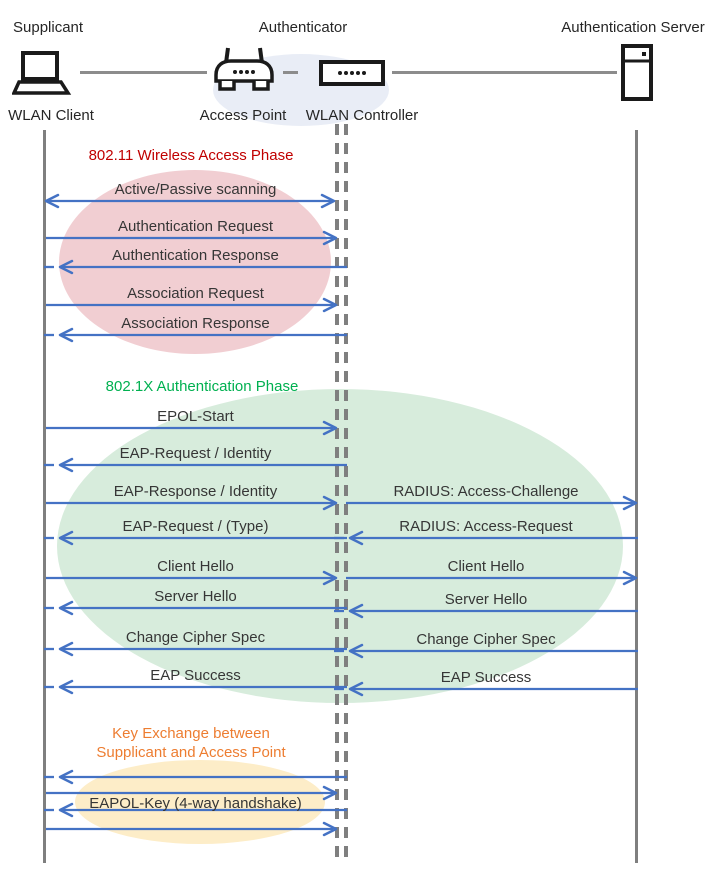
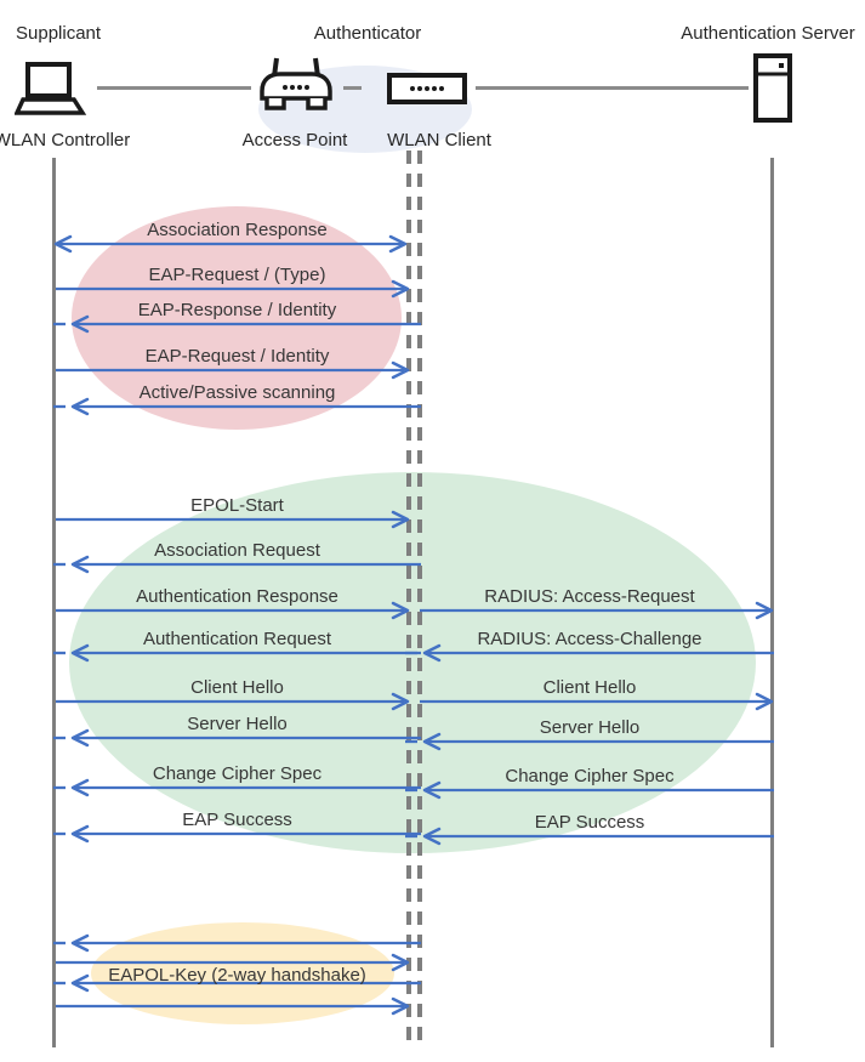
  Supplicant
  Authenticator
  Authentication Server
- WLAN Client
+ WLAN Controller
  Access Point
- WLAN Controller
+ WLAN Client
- 802.11 Wireless Access Phase
- 802.1X Authentication Phase
- Key Exchange between
- Supplicant and Access Point
- Active/Passive scanning
+ Association Response
- Authentication Request
+ EAP-Request / (Type)
- Authentication Response
+ EAP-Response / Identity
- Association Request
+ EAP-Request / Identity
- Association Response
+ Active/Passive scanning
  EPOL-Start
- EAP-Request / Identity
+ Association Request
- EAP-Response / Identity
+ Authentication Response
- RADIUS: Access-Challenge
+ RADIUS: Access-Request
- EAP-Request / (Type)
+ Authentication Request
- RADIUS: Access-Request
+ RADIUS: Access-Challenge
  Client Hello
  Client Hello
  Server Hello
  Server Hello
  Change Cipher Spec
  Change Cipher Spec
  EAP Success
  EAP Success
- EAPOL-Key (4-way handshake)
+ EAPOL-Key (2-way handshake)
